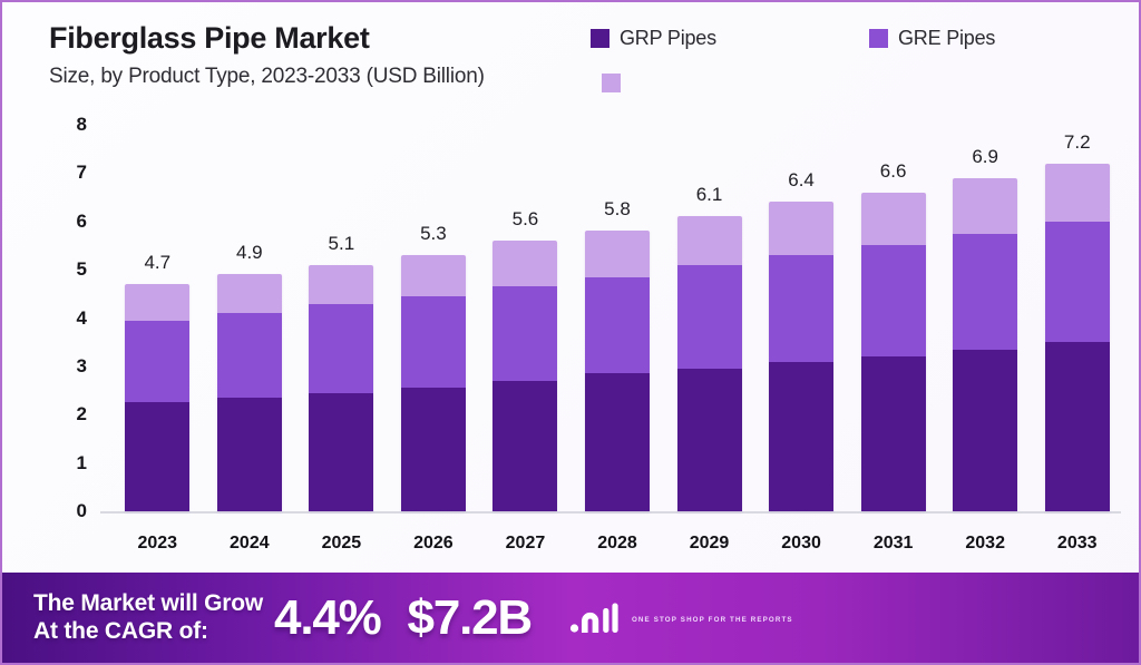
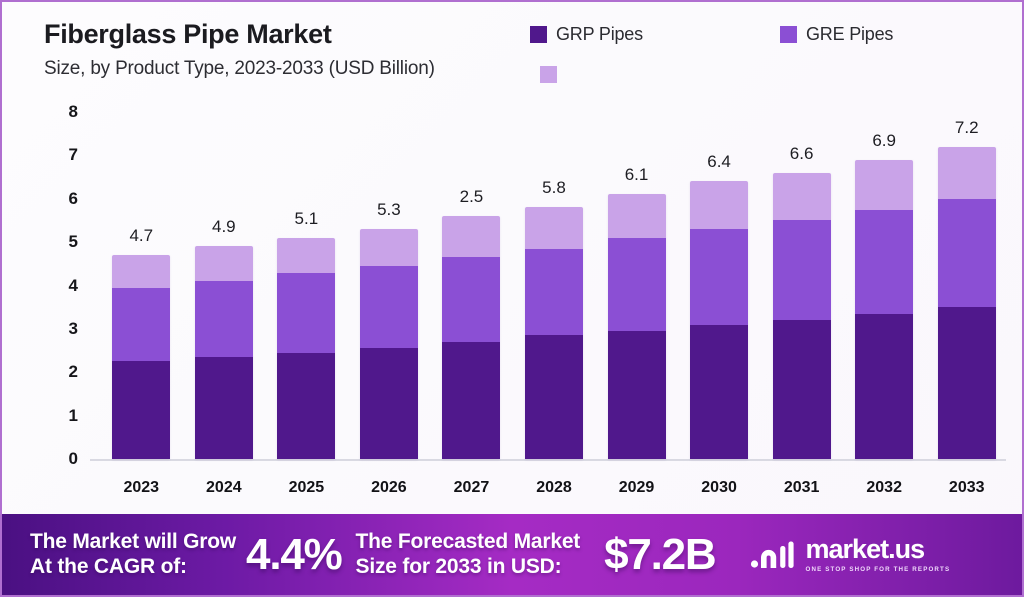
  Fiberglass Pipe Market
  Size, by Product Type, 2023-2033 (USD Billion)
  GRP Pipes
  GRE Pipes
  0
  1
  2
  3
  4
  5
  6
  7
  8
  4.7
  2023
  4.9
  2024
  5.1
  2025
  5.3
  2026
- 5.6
+ 2.5
  2027
  5.8
  2028
  6.1
  2029
  6.4
  2030
  6.6
  2031
  6.9
  2032
  7.2
  2033
  The Market will Grow
  At the CAGR of:
  4.4%
+ The Forecasted Market
+ Size for 2033 in USD:
  $7.2B
+ market.us
